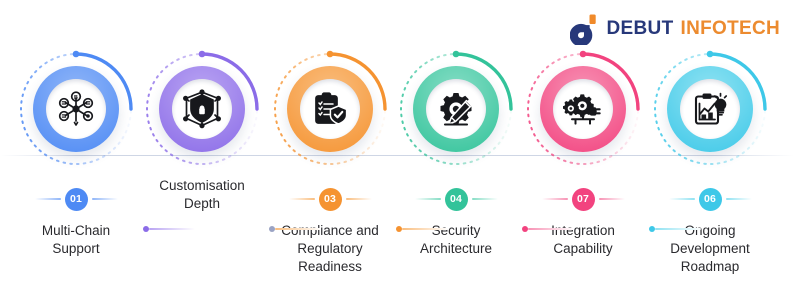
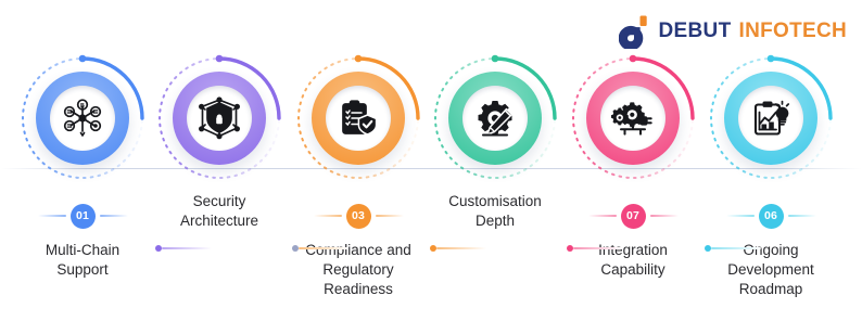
  DEBUT
  INFOTECH
  01
  Multi-Chain Support
- Customisation Depth
+ Security Architecture
  03
  Compliance and Regulatory Readiness
- 04
- Security Architecture
+ Customisation Depth
  07
  Integration Capability
  06
  Ongoing Development Roadmap
